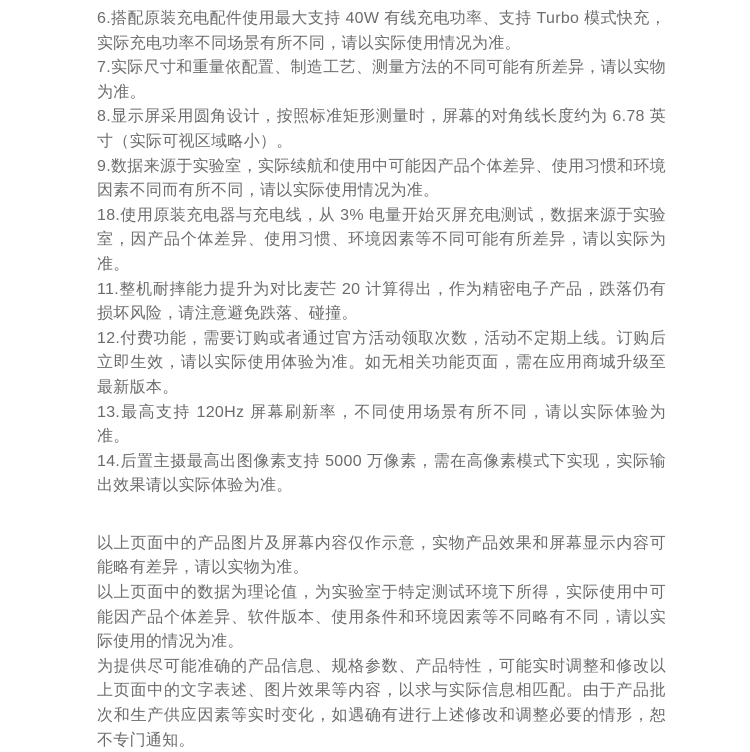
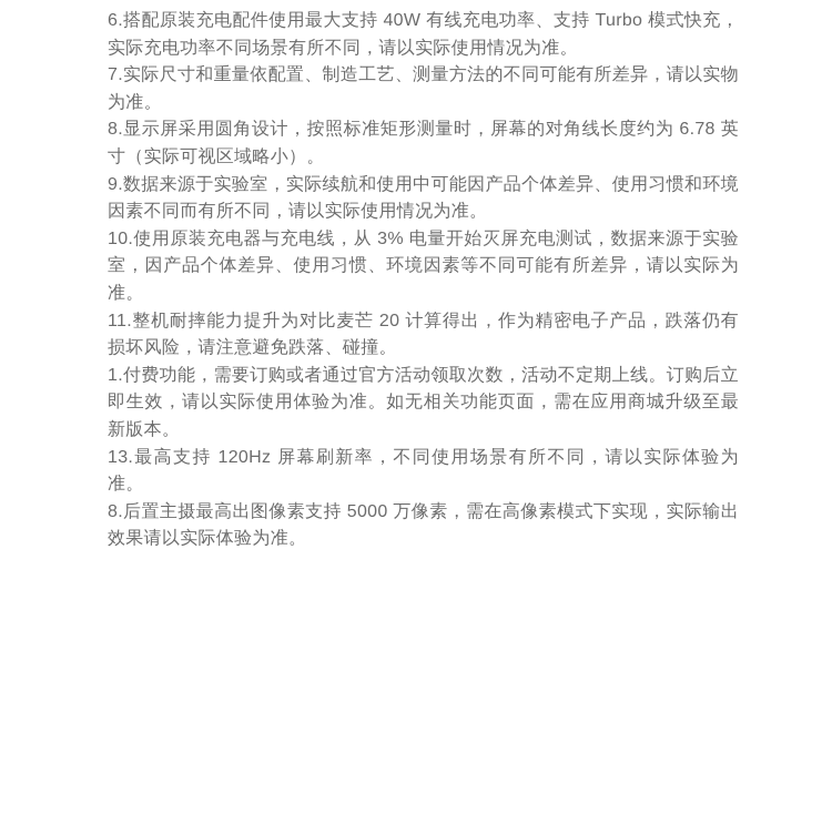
  6.搭配原装充电配件使用最大支持 40W 有线充电功率、支持 Turbo 模式快充，实际充电功率不同场景有所不同，请以实际使用情况为准。
  7.实际尺寸和重量依配置、制造工艺、测量方法的不同可能有所差异，请以实物为准。
  8.显示屏采用圆角设计，按照标准矩形测量时，屏幕的对角线长度约为 6.78 英寸（实际可视区域略小）。
  9.数据来源于实验室，实际续航和使用中可能因产品个体差异、使用习惯和环境因素不同而有所不同，请以实际使用情况为准。
- 18.使用原装充电器与充电线，从 3% 电量开始灭屏充电测试，数据来源于实验室，因产品个体差异、使用习惯、环境因素等不同可能有所差异，请以实际为准。
+ 10.使用原装充电器与充电线，从 3% 电量开始灭屏充电测试，数据来源于实验室，因产品个体差异、使用习惯、环境因素等不同可能有所差异，请以实际为准。
  11.整机耐摔能力提升为对比麦芒 20 计算得出，作为精密电子产品，跌落仍有损坏风险，请注意避免跌落、碰撞。
- 12.付费功能，需要订购或者通过官方活动领取次数，活动不定期上线。订购后立即生效，请以实际使用体验为准。如无相关功能页面，需在应用商城升级至最新版本。
+ 1.付费功能，需要订购或者通过官方活动领取次数，活动不定期上线。订购后立即生效，请以实际使用体验为准。如无相关功能页面，需在应用商城升级至最新版本。
  13.最高支持 120Hz 屏幕刷新率，不同使用场景有所不同，请以实际体验为准。
- 14.后置主摄最高出图像素支持 5000 万像素，需在高像素模式下实现，实际输出效果请以实际体验为准。
+ 8.后置主摄最高出图像素支持 5000 万像素，需在高像素模式下实现，实际输出效果请以实际体验为准。
- 以上页面中的产品图片及屏幕内容仅作示意，实物产品效果和屏幕显示内容可能略有差异，请以实物为准。
- 以上页面中的数据为理论值，为实验室于特定测试环境下所得，实际使用中可能因产品个体差异、软件版本、使用条件和环境因素等不同略有不同，请以实际使用的情况为准。
- 为提供尽可能准确的产品信息、规格参数、产品特性，可能实时调整和修改以上页面中的文字表述、图片效果等内容，以求与实际信息相匹配。由于产品批次和生产供应因素等实时变化，如遇确有进行上述修改和调整必要的情形，恕不专门通知。
